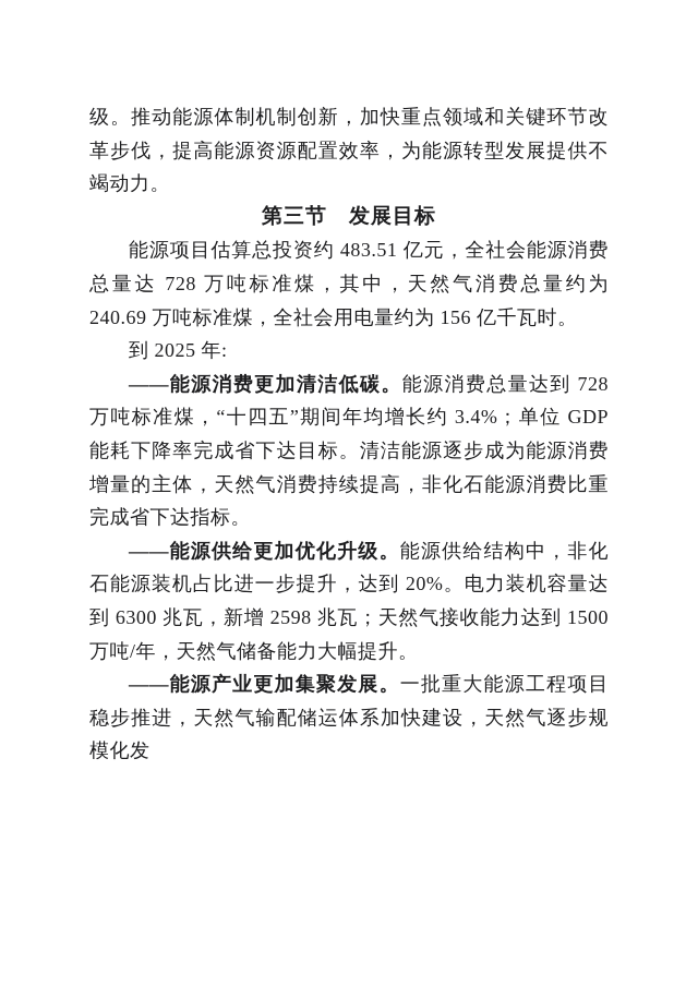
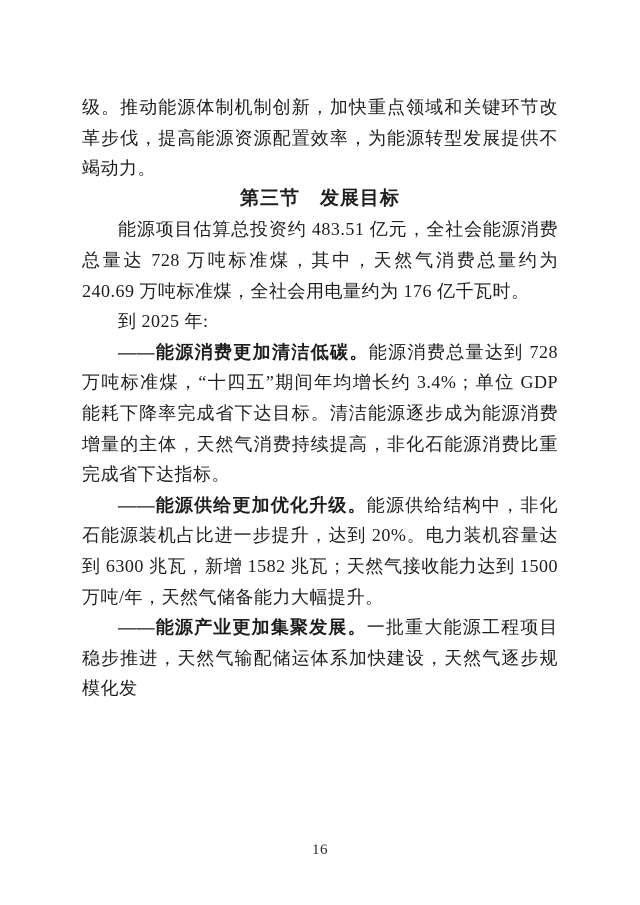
  级。推动能源体制机制创新，加快重点领域和关键环节改革步伐，提高能源资源配置效率，为能源转型发展提供不竭动力。
  第三节 发展目标
- 能源项目估算总投资约 483.51 亿元，全社会能源消费总量达 728 万吨标准煤，其中，天然气消费总量约为 240.69 万吨标准煤，全社会用电量约为 156 亿千瓦时。
+ 能源项目估算总投资约 483.51 亿元，全社会能源消费总量达 728 万吨标准煤，其中，天然气消费总量约为 240.69 万吨标准煤，全社会用电量约为 176 亿千瓦时。
  到 2025 年:
  ——能源消费更加清洁低碳。能源消费总量达到 728 万吨标准煤，“十四五”期间年均增长约 3.4%；单位 GDP 能耗下降率完成省下达目标。清洁能源逐步成为能源消费增量的主体，天然气消费持续提高，非化石能源消费比重完成省下达指标。
- ——能源供给更加优化升级。能源供给结构中，非化石能源装机占比进一步提升，达到 20%。电力装机容量达到 6300 兆瓦，新增 2598 兆瓦；天然气接收能力达到 1500 万吨/年，天然气储备能力大幅提升。
+ ——能源供给更加优化升级。能源供给结构中，非化石能源装机占比进一步提升，达到 20%。电力装机容量达到 6300 兆瓦，新增 1582 兆瓦；天然气接收能力达到 1500 万吨/年，天然气储备能力大幅提升。
  ——能源产业更加集聚发展。一批重大能源工程项目稳步推进，天然气输配储运体系加快建设，天然气逐步规模化发
+ 16
